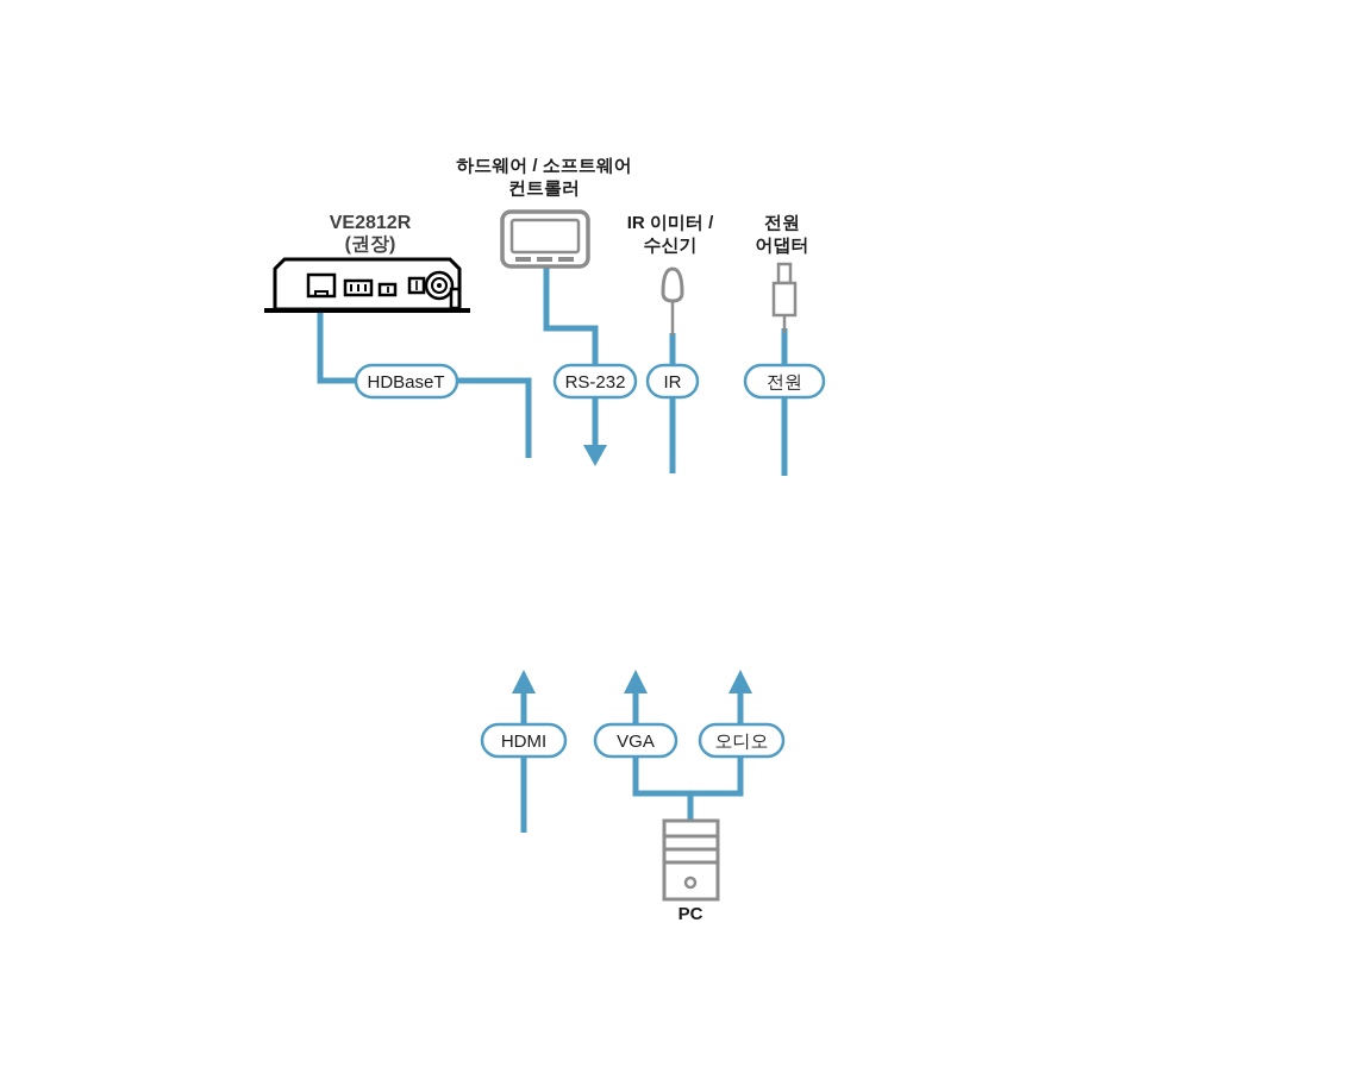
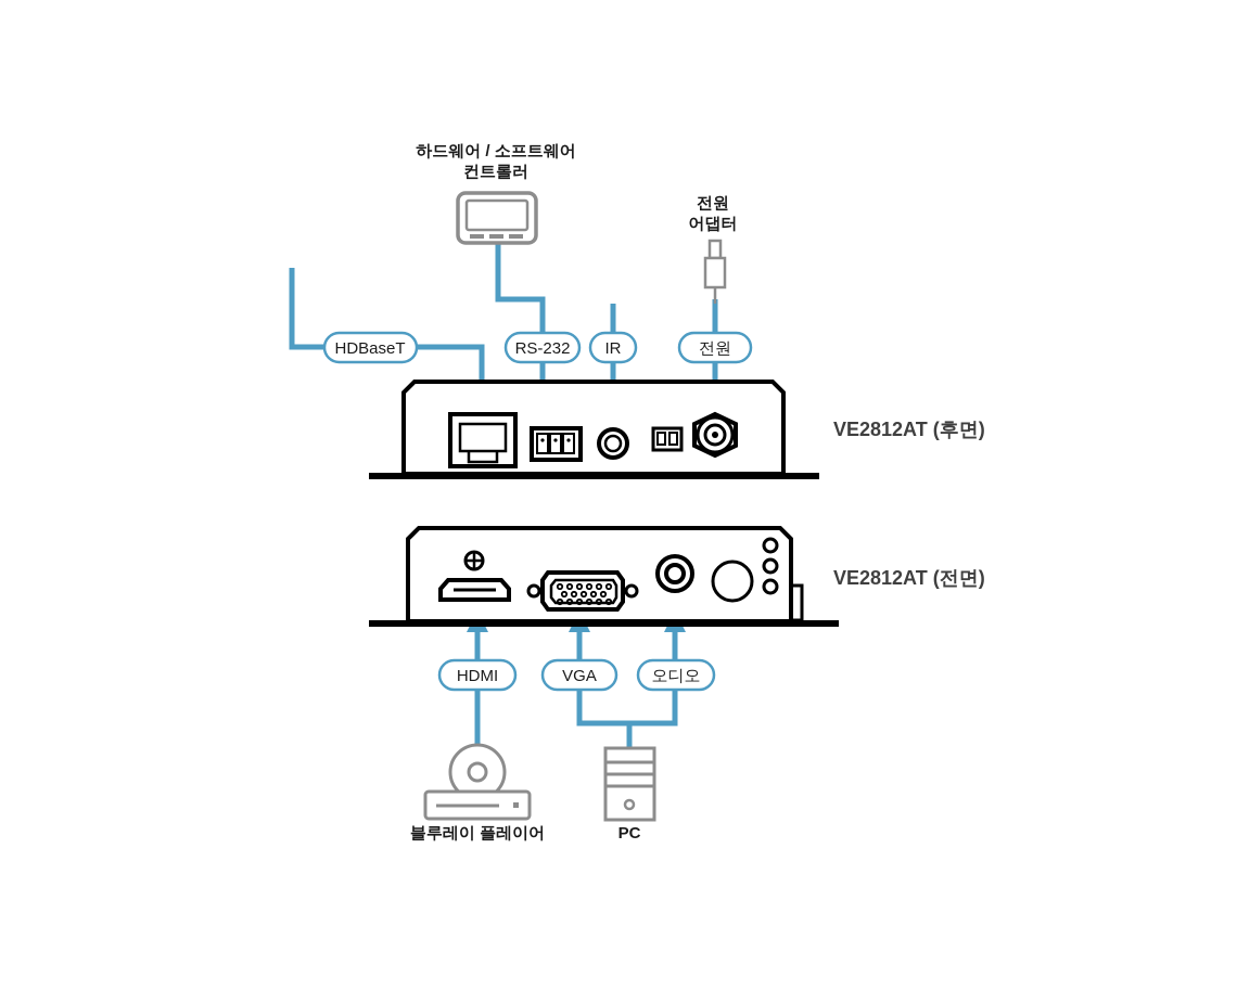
- VE2812R
- (권장)
  하드웨어 / 소프트웨어
  컨트롤러
- IR 이미터 /
- 수신기
  전원
  어댑터
  HDBaseT
  RS-232
  IR
  전원
+ VE2812AT (후면)
+ VE2812AT (전면)
  HDMI
  VGA
  오디오
+ 블루레이 플레이어
  PC
